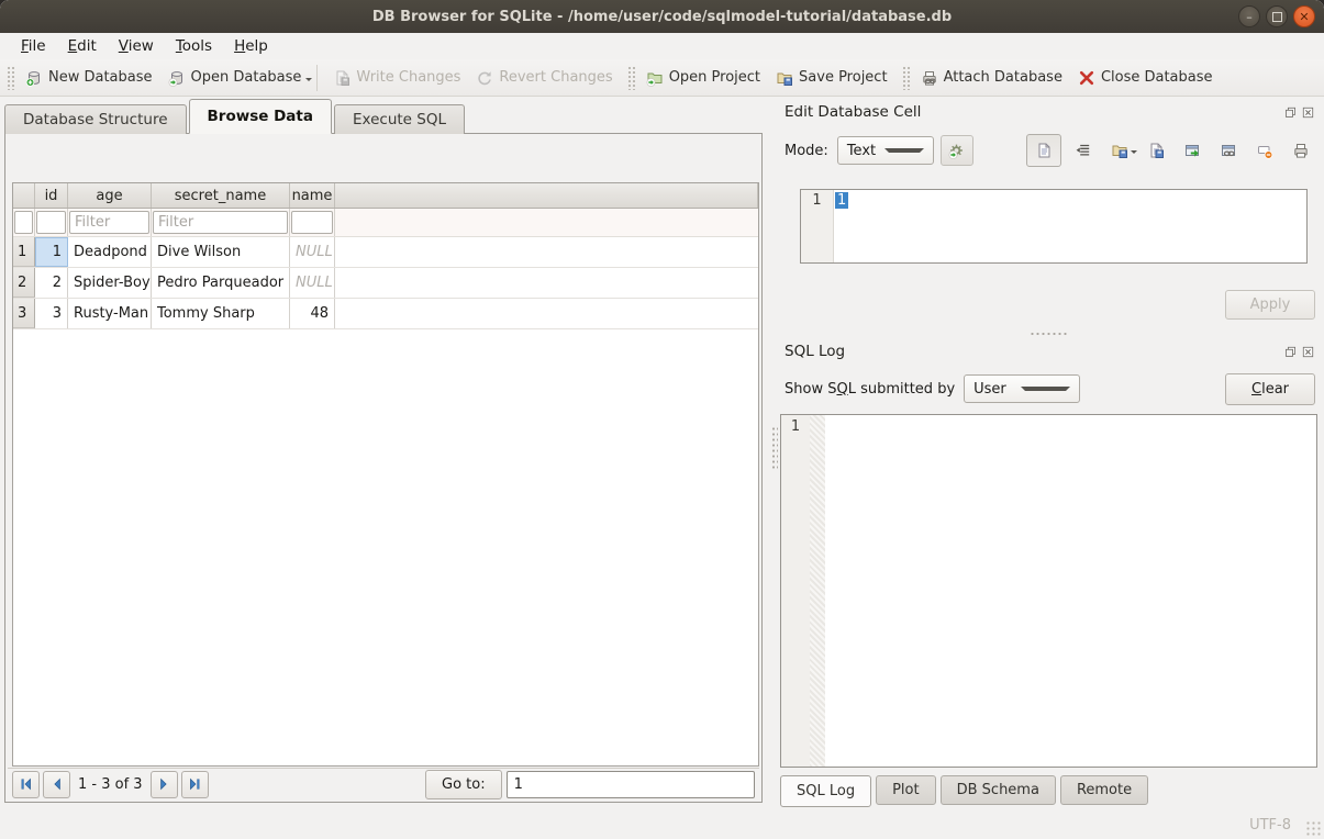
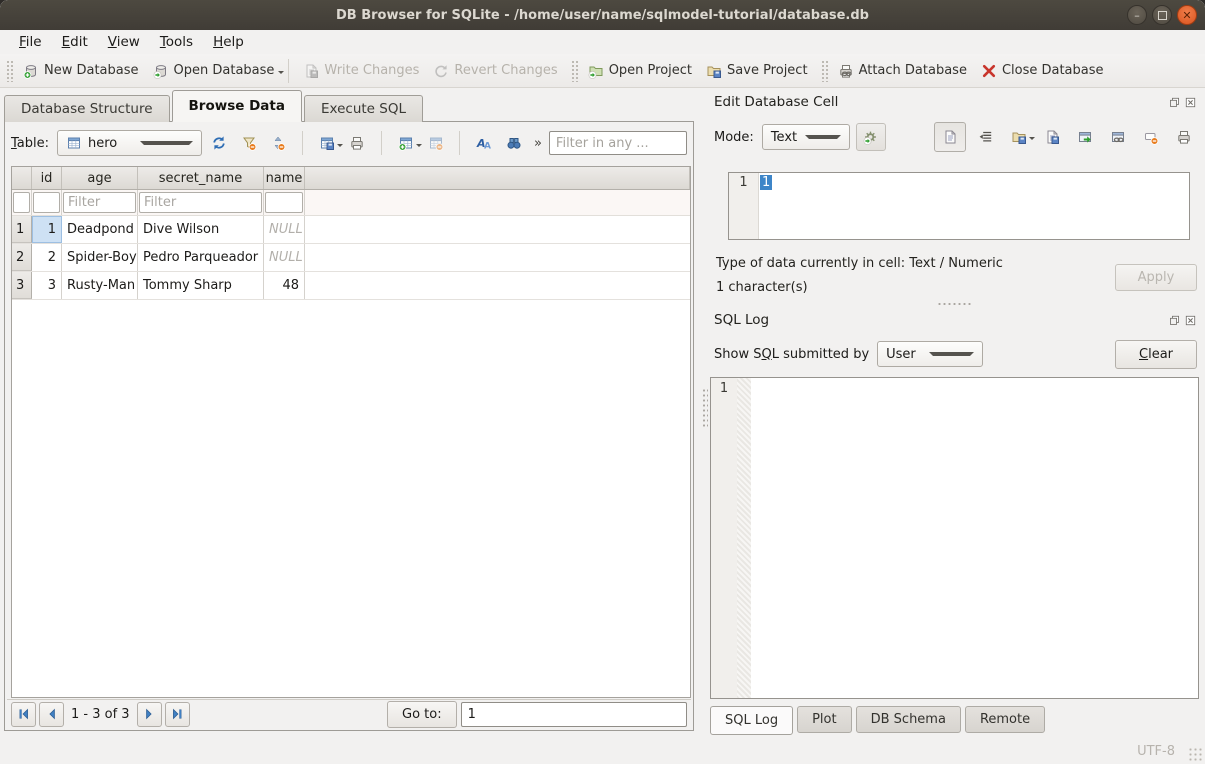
- DB Browser for SQLite - /home/user/code/sqlmodel-tutorial/database.db
+ DB Browser for SQLite - /home/user/name/sqlmodel-tutorial/database.db
  –
  ✕
  File
  Edit
  View
  Tools
  Help
  New Database
  Open Database
  Write Changes
  Revert Changes
  Open Project
  Save Project
  Attach Database
  Close Database
  Database Structure
  Browse Data
  Execute SQL
+ Table:
+ hero
+ »
+ Filter in any ...
  id
  age
  secret_name
  name
  Filter
  Filter
  1
  1
  Deadpond
  Dive Wilson
  NULL
  2
  2
  Spider-Boy
  Pedro Parqueador
  NULL
  3
  3
  Rusty-Man
  Tommy Sharp
  48
  1 - 3 of 3
  Go to:
  1
  Edit Database Cell
  Mode:
  Text
  1
  1
+ Type of data currently in cell: Text / Numeric
+ 1 character(s)
  Apply
  SQL Log
  Show SQL submitted by
  User
  Clear
  1
  SQL Log
  Plot
  DB Schema
  Remote
  UTF-8
